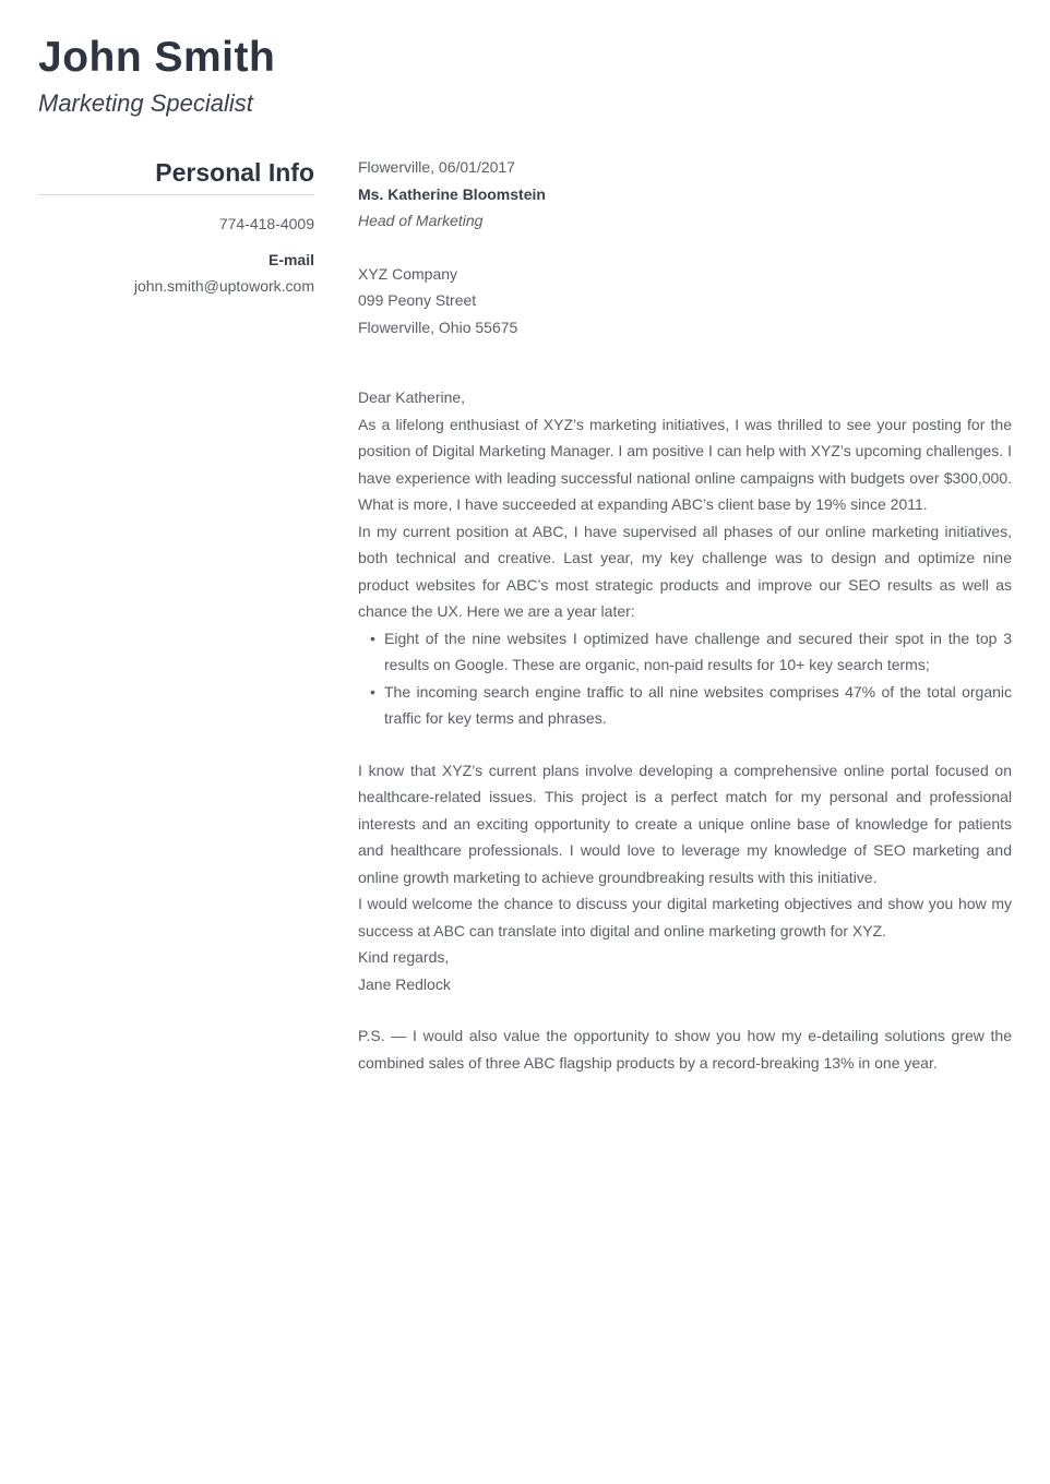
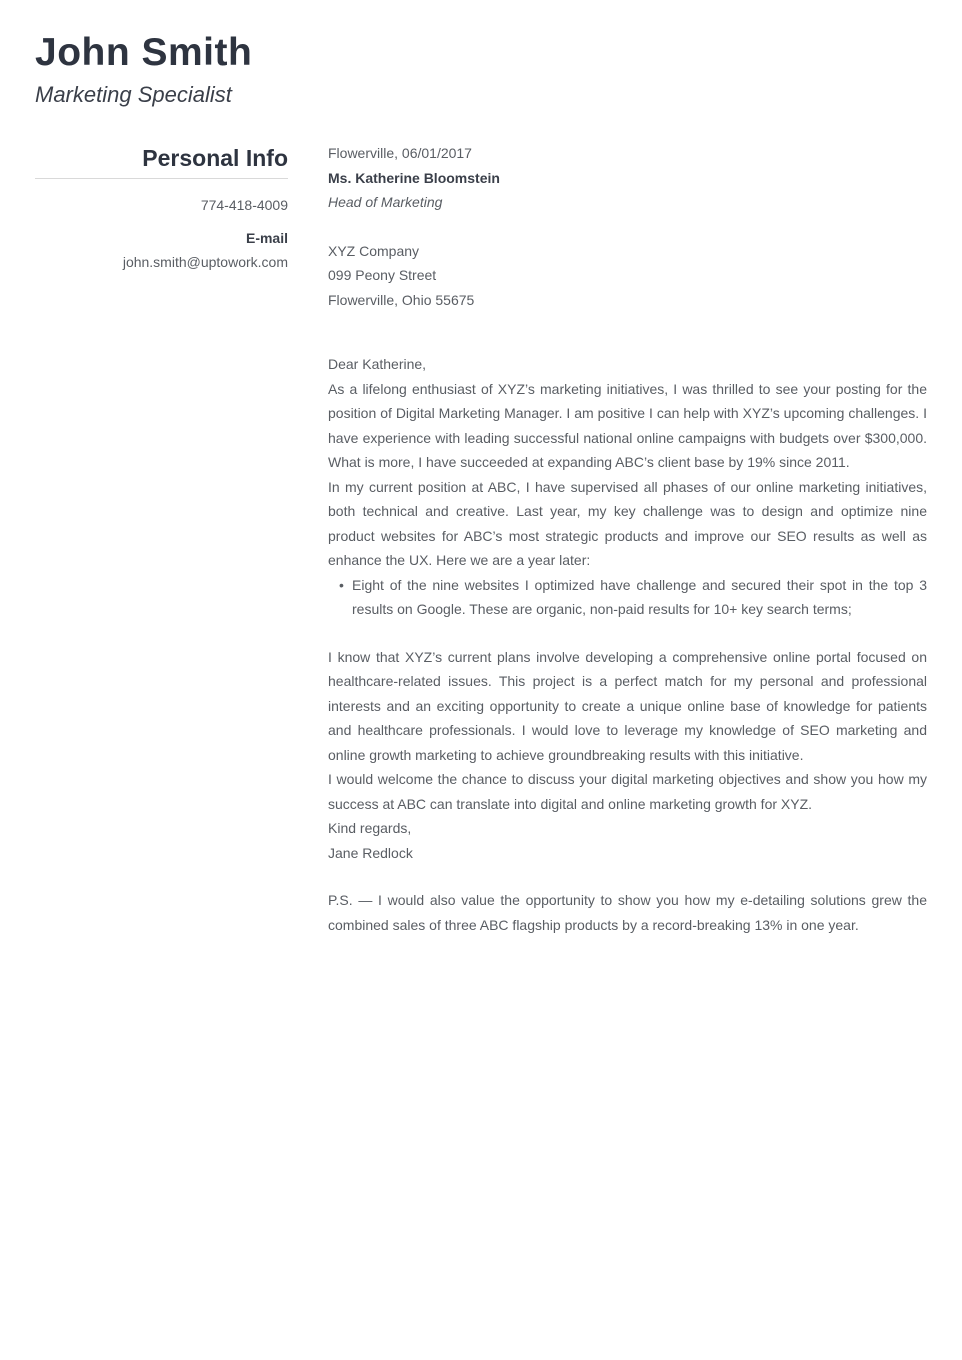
  John Smith
  Marketing Specialist
  Personal Info
  774-418-4009
  E-mail
  john.smith@uptowork.com
  Flowerville, 06/01/2017
  Ms. Katherine Bloomstein
  Head of Marketing
  XYZ Company
  099 Peony Street
  Flowerville, Ohio 55675
  Dear Katherine,
  As a lifelong enthusiast of XYZ’s marketing initiatives, I was thrilled to see your posting for the position of Digital Marketing Manager. I am positive I can help with XYZ’s upcoming challenges. I have experience with leading successful national online campaigns with budgets over $300,000. What is more, I have succeeded at expanding ABC’s client base by 19% since 2011.
- In my current position at ABC, I have supervised all phases of our online marketing initiatives, both technical and creative. Last year, my key challenge was to design and optimize nine product websites for ABC’s most strategic products and improve our SEO results as well as chance the UX. Here we are a year later:
+ In my current position at ABC, I have supervised all phases of our online marketing initiatives, both technical and creative. Last year, my key challenge was to design and optimize nine product websites for ABC’s most strategic products and improve our SEO results as well as enhance the UX. Here we are a year later:
  Eight of the nine websites I optimized have challenge and secured their spot in the top 3 results on Google. These are organic, non-paid results for 10+ key search terms;
- The incoming search engine traffic to all nine websites comprises 47% of the total organic traffic for key terms and phrases.
  I know that XYZ’s current plans involve developing a comprehensive online portal focused on healthcare-related issues. This project is a perfect match for my personal and professional interests and an exciting opportunity to create a unique online base of knowledge for patients and healthcare professionals. I would love to leverage my knowledge of SEO marketing and online growth marketing to achieve groundbreaking results with this initiative.
  I would welcome the chance to discuss your digital marketing objectives and show you how my success at ABC can translate into digital and online marketing growth for XYZ.
  Kind regards,
  Jane Redlock
  P.S. — I would also value the opportunity to show you how my e-detailing solutions grew the combined sales of three ABC flagship products by a record-breaking 13% in one year.
